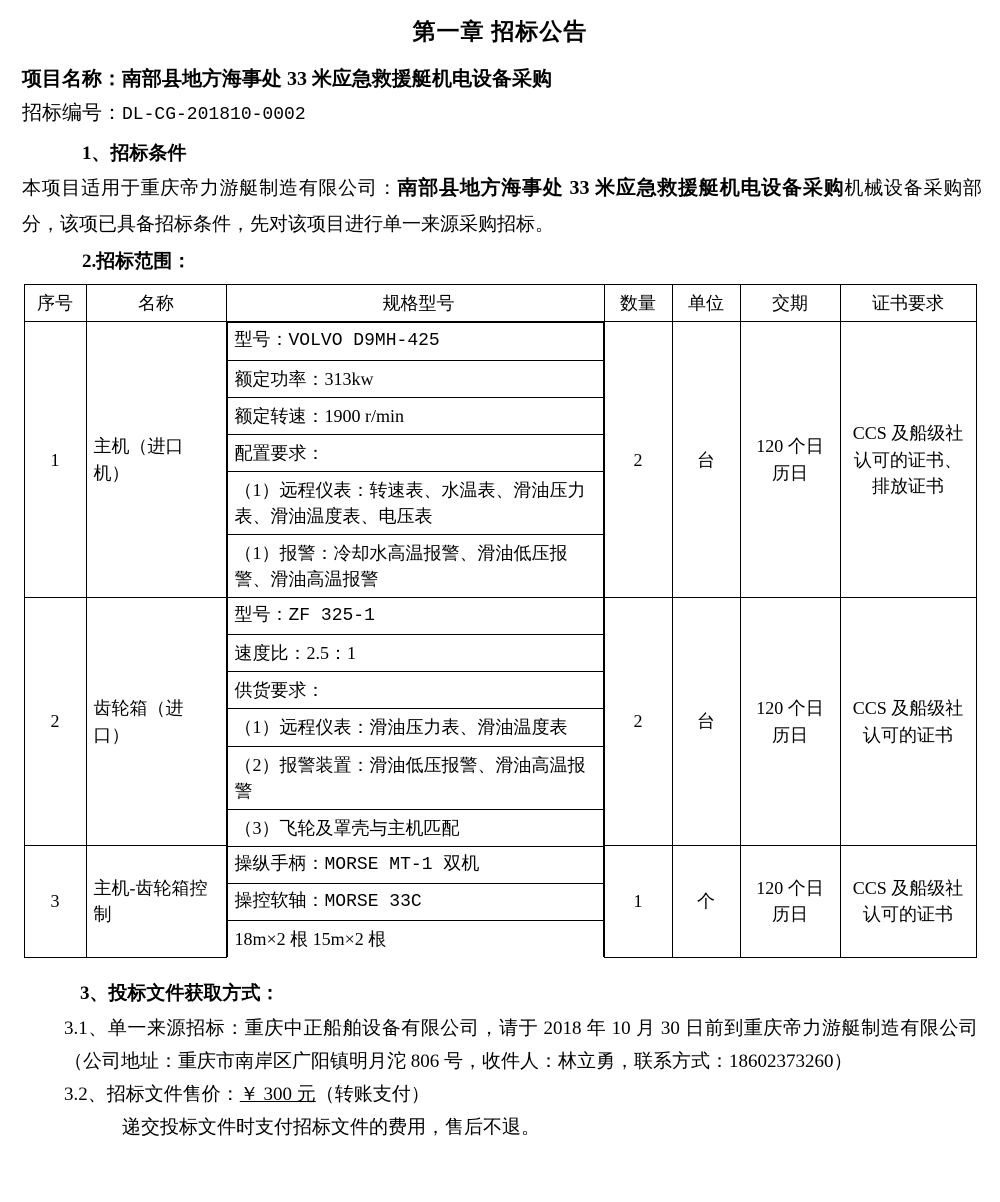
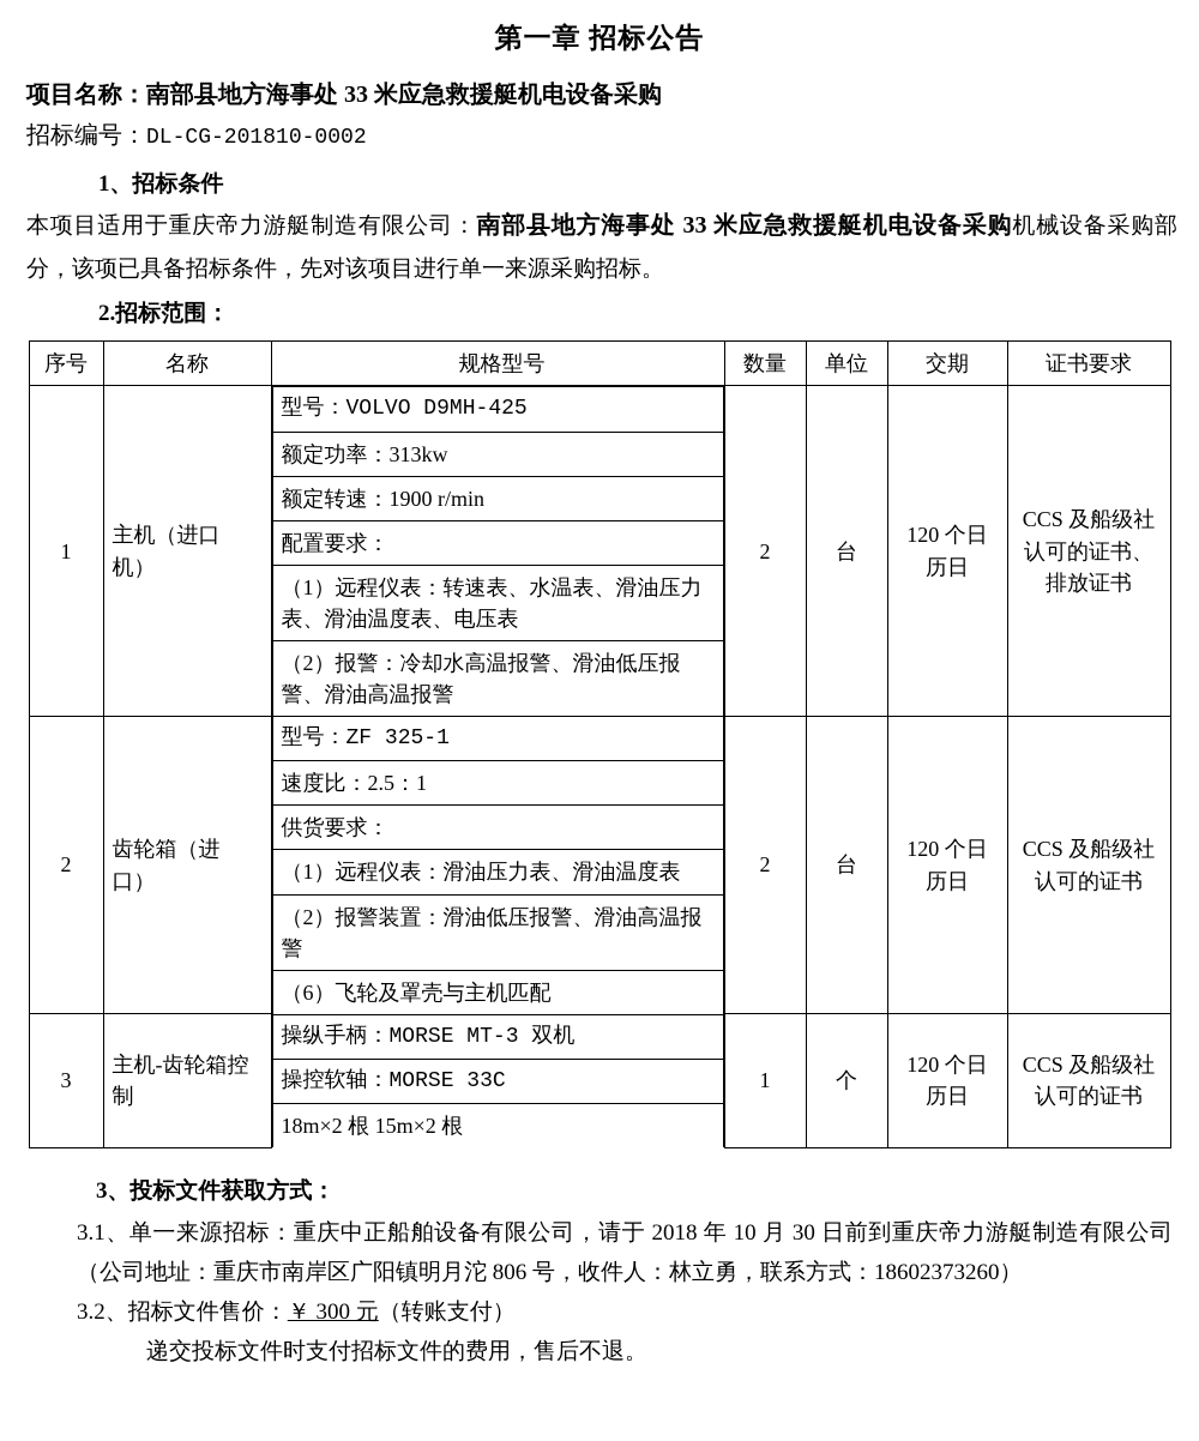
  第一章 招标公告
  项目名称：南部县地方海事处 33 米应急救援艇机电设备采购
  招标编号：DL-CG-201810-0002
  1、招标条件
  本项目适用于重庆帝力游艇制造有限公司：南部县地方海事处 33 米应急救援艇机电设备采购机械设备采购部分，该项已具备招标条件，先对该项目进行单一来源采购招标。
  2.招标范围：
  序号	名称	规格型号	数量	单位	交期	证书要求
  1	主机（进口机）
  型号：VOLVO D9MH-425
  额定功率：313kw
  额定转速：1900 r/min
  配置要求：
  （1）远程仪表：转速表、水温表、滑油压力表、滑油温度表、电压表
- （1）报警：冷却水高温报警、滑油低压报警、滑油高温报警
+ （2）报警：冷却水高温报警、滑油低压报警、滑油高温报警
  			2	台	120 个日历日	CCS 及船级社认可的证书、排放证书
  2	齿轮箱（进口）
  型号：ZF 325-1
  速度比：2.5：1
  供货要求：
  （1）远程仪表：滑油压力表、滑油温度表
  （2）报警装置：滑油低压报警、滑油高温报警
- （3）飞轮及罩壳与主机匹配
+ （6）飞轮及罩壳与主机匹配
  			2	台	120 个日历日	CCS 及船级社认可的证书
  3	主机-齿轮箱控制
- 操纵手柄：MORSE MT-1 双机
+ 操纵手柄：MORSE MT-3 双机
  操控软轴：MORSE 33C
  18m×2 根 15m×2 根
  			1	个	120 个日历日	CCS 及船级社认可的证书
  3、投标文件获取方式：
  3.1、单一来源招标：重庆中正船舶设备有限公司，请于 2018 年 10 月 30 日前到重庆帝力游艇制造有限公司（公司地址：重庆市南岸区广阳镇明月沱 806 号，收件人：林立勇，联系方式：18602373260）
  3.2、招标文件售价：￥ 300 元（转账支付）
  递交投标文件时支付招标文件的费用，售后不退。
